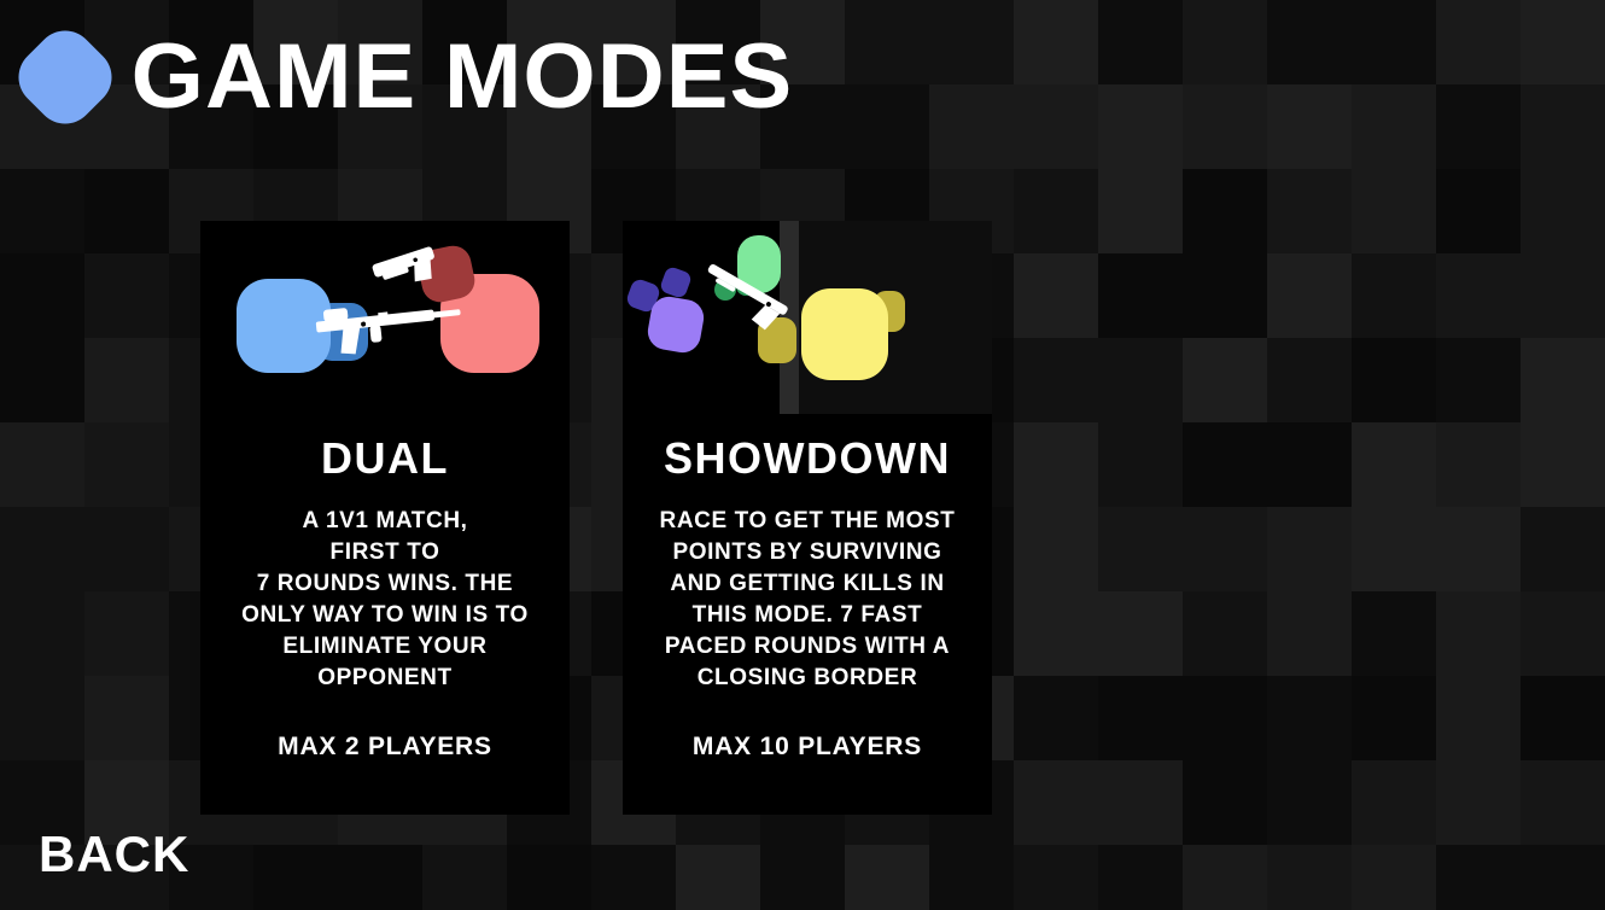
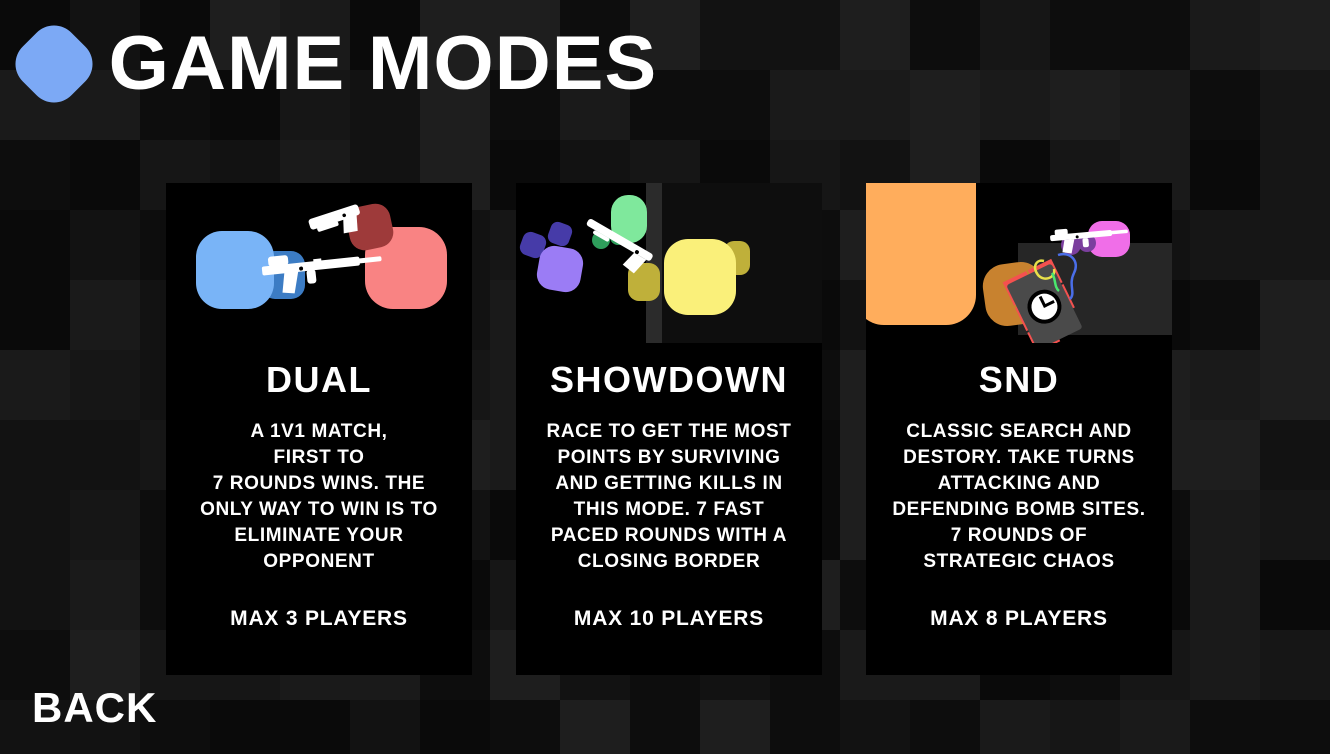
  GAME MODES
  DUAL
  A 1V1 MATCH,
  FIRST TO
  7 ROUNDS WINS. THE
  ONLY WAY TO WIN IS TO
  ELIMINATE YOUR
  OPPONENT
- MAX 2 PLAYERS
+ MAX 3 PLAYERS
  SHOWDOWN
  RACE TO GET THE MOST
  POINTS BY SURVIVING
  AND GETTING KILLS IN
  THIS MODE. 7 FAST
  PACED ROUNDS WITH A
  CLOSING BORDER
  MAX 10 PLAYERS
+ SND
+ CLASSIC SEARCH AND
+ DESTORY. TAKE TURNS
+ ATTACKING AND
+ DEFENDING BOMB SITES.
+ 7 ROUNDS OF
+ STRATEGIC CHAOS
+ MAX 8 PLAYERS
  BACK
